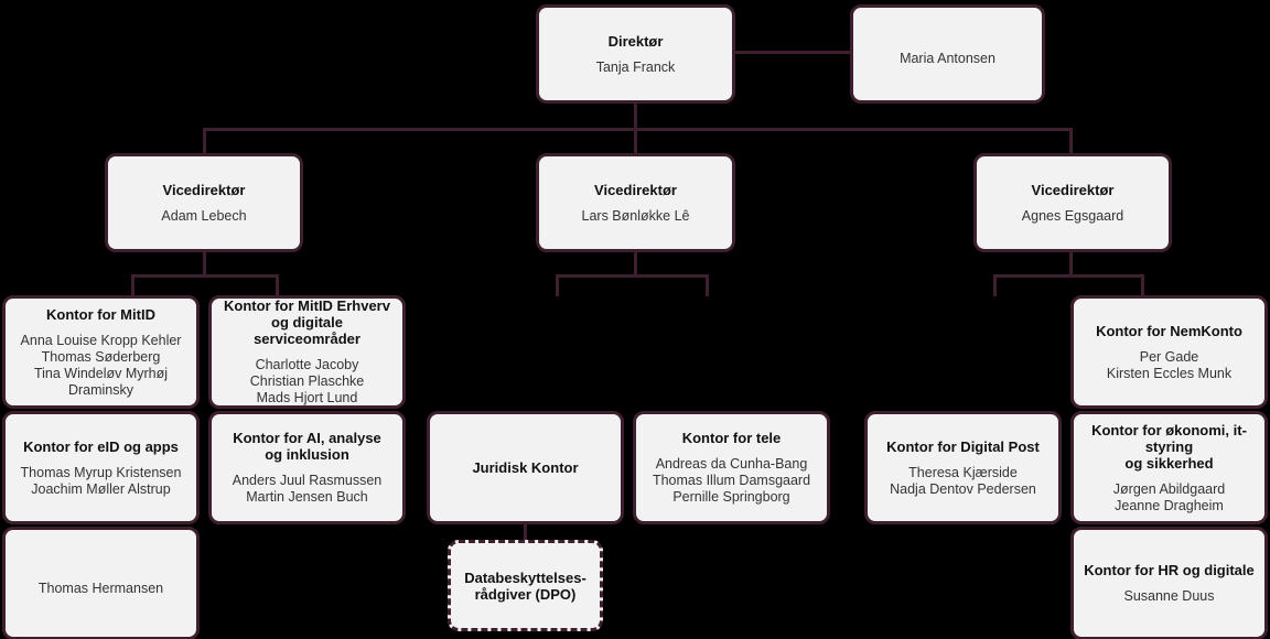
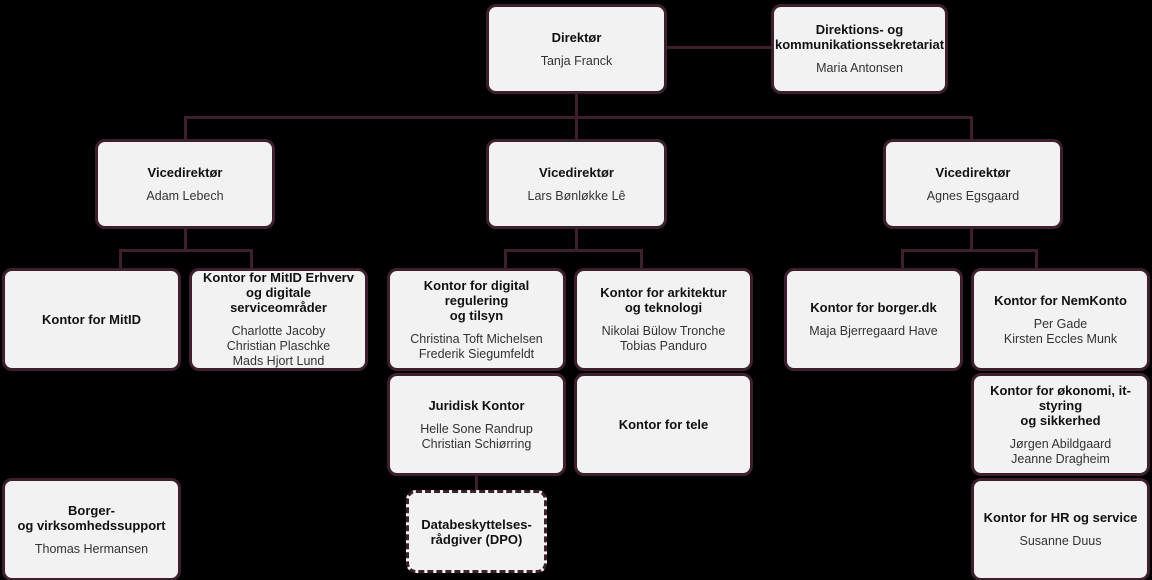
  Direktør
  Tanja Franck
+ Direktions- og
+ kommunikationssekretariat
  Maria Antonsen
  Vicedirektør
  Adam Lebech
  Vicedirektør
  Lars Bønløkke Lê
  Vicedirektør
  Agnes Egsgaard
  Kontor for MitID
- Anna Louise Kropp Kehler
- Thomas Søderberg
- Tina Windeløv Myrhøj Draminsky
  Kontor for MitID Erhverv
  og digitale serviceområder
  Charlotte Jacoby
  Christian Plaschke
  Mads Hjort Lund
+ Kontor for digital regulering
+ og tilsyn
+ Christina Toft Michelsen
+ Frederik Siegumfeldt
+ Kontor for arkitektur
+ og teknologi
+ Nikolai Bülow Tronche
+ Tobias Panduro
+ Kontor for borger.dk
+ Maja Bjerregaard Have
  Kontor for NemKonto
  Per Gade
  Kirsten Eccles Munk
- Kontor for eID og apps
- Thomas Myrup Kristensen
- Joachim Møller Alstrup
- Kontor for AI, analyse
- og inklusion
- Anders Juul Rasmussen
- Martin Jensen Buch
  Juridisk Kontor
+ Helle Sone Randrup
+ Christian Schiørring
  Kontor for tele
- Andreas da Cunha-Bang
- Thomas Illum Damsgaard
- Pernille Springborg
- Kontor for Digital Post
- Theresa Kjærside
- Nadja Dentov Pedersen
  Kontor for økonomi, it-styring
  og sikkerhed
  Jørgen Abildgaard
  Jeanne Dragheim
+ Borger-
+ og virksomhedssupport
  Thomas Hermansen
  Databeskyttelses-
  rådgiver (DPO)
- Kontor for HR og digitale
+ Kontor for HR og service
  Susanne Duus
